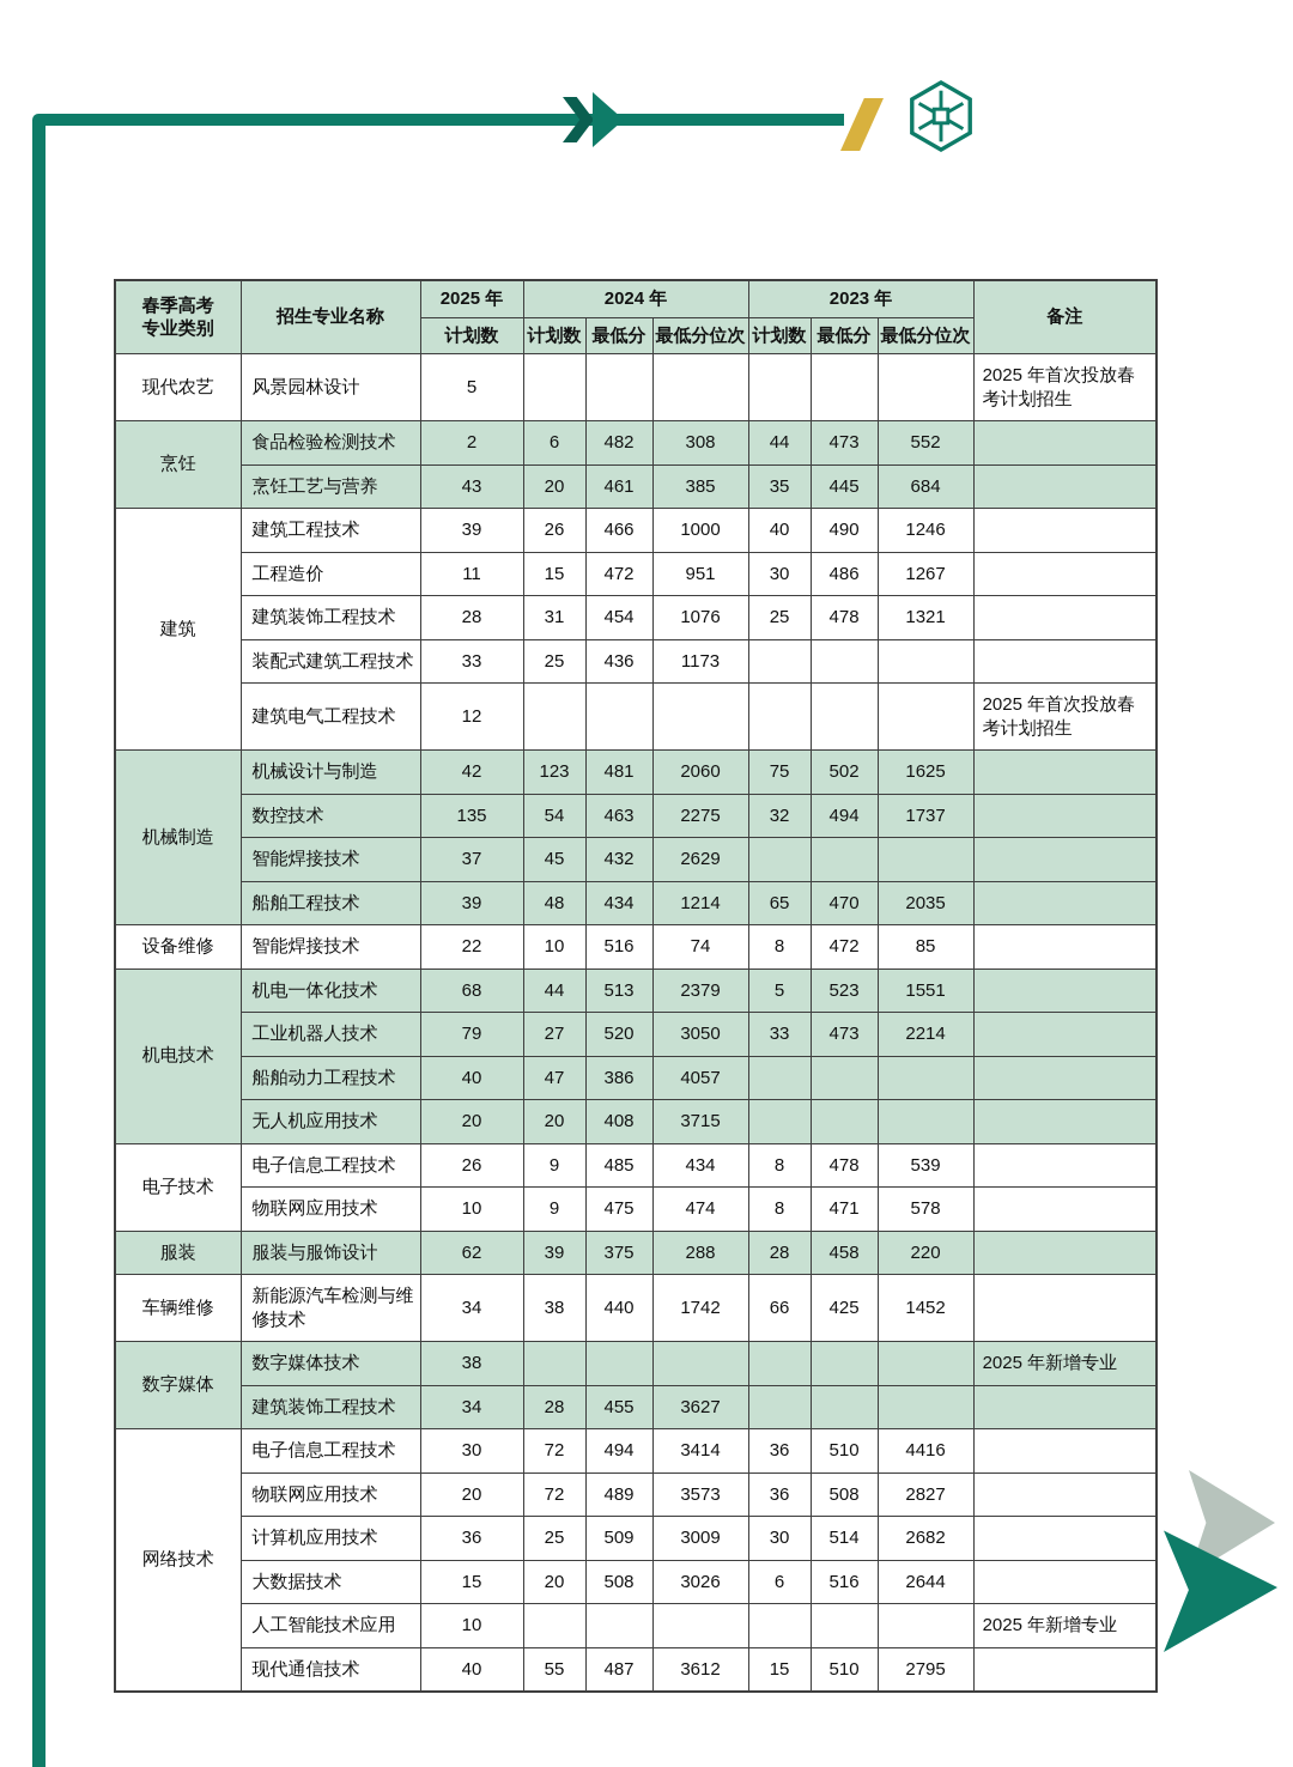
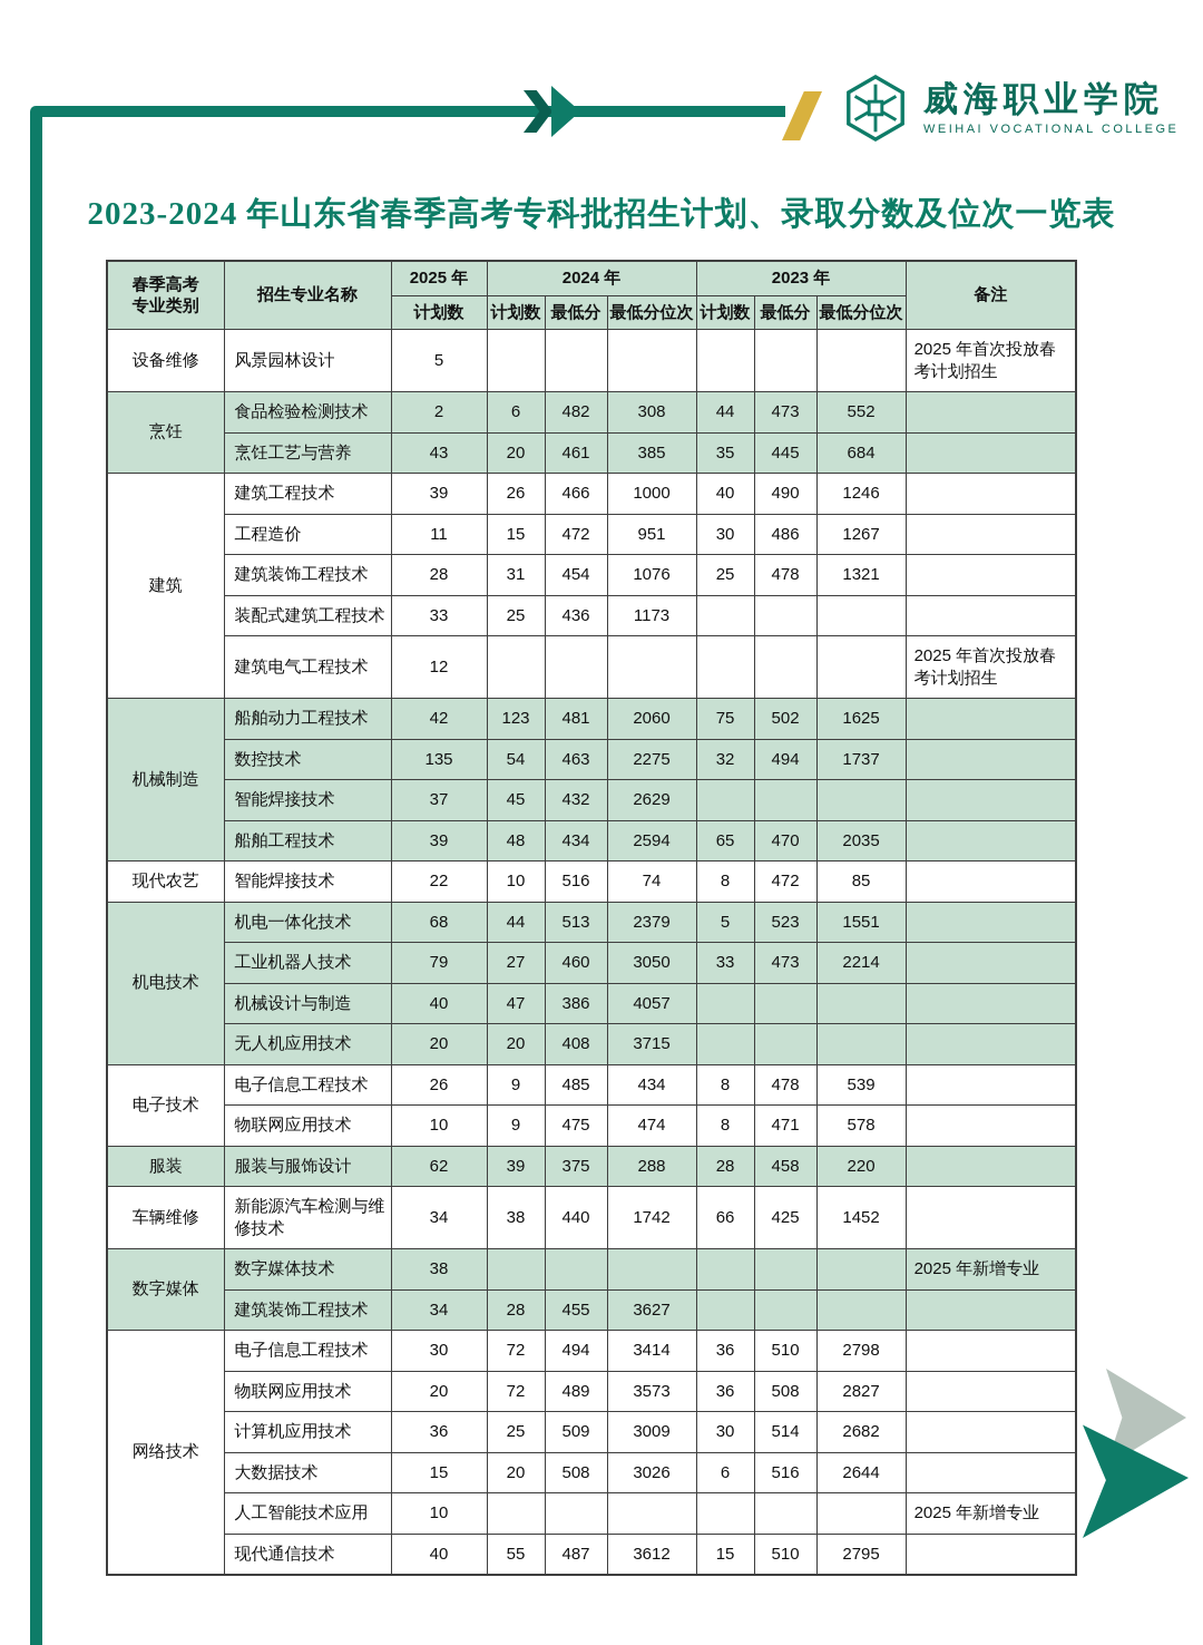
+ 威海职业学院
+ WEIHAI VOCATIONAL COLLEGE
+ 2023-2024 年山东省春季高考专科批招生计划、录取分数及位次一览表
  春季高考 专业类别	招生专业名称	2025 年	2024 年	2023 年	备注
  计划数	计划数	最低分	最低分位次	计划数	最低分	最低分位次
- 现代农艺	风景园林设计	5							2025 年首次投放春考计划招生
+ 设备维修	风景园林设计	5							2025 年首次投放春考计划招生
  烹饪	食品检验检测技术	2	6	482	308	44	473	552
  烹饪工艺与营养	43	20	461	385	35	445	684
  建筑	建筑工程技术	39	26	466	1000	40	490	1246
  工程造价	11	15	472	951	30	486	1267
  建筑装饰工程技术	28	31	454	1076	25	478	1321
  装配式建筑工程技术	33	25	436	1173
  建筑电气工程技术	12							2025 年首次投放春考计划招生
- 机械制造	机械设计与制造	42	123	481	2060	75	502	1625
+ 机械制造	船舶动力工程技术	42	123	481	2060	75	502	1625
  数控技术	135	54	463	2275	32	494	1737
  智能焊接技术	37	45	432	2629
- 船舶工程技术	39	48	434	1214	65	470	2035
+ 船舶工程技术	39	48	434	2594	65	470	2035
- 设备维修	智能焊接技术	22	10	516	74	8	472	85
+ 现代农艺	智能焊接技术	22	10	516	74	8	472	85
  机电技术	机电一体化技术	68	44	513	2379	5	523	1551
- 工业机器人技术	79	27	520	3050	33	473	2214
+ 工业机器人技术	79	27	460	3050	33	473	2214
- 船舶动力工程技术	40	47	386	4057
+ 机械设计与制造	40	47	386	4057
  无人机应用技术	20	20	408	3715
  电子技术	电子信息工程技术	26	9	485	434	8	478	539
  物联网应用技术	10	9	475	474	8	471	578
  服装	服装与服饰设计	62	39	375	288	28	458	220
  车辆维修	新能源汽车检测与维修技术	34	38	440	1742	66	425	1452
  数字媒体	数字媒体技术	38							2025 年新增专业
  建筑装饰工程技术	34	28	455	3627
- 网络技术	电子信息工程技术	30	72	494	3414	36	510	4416
+ 网络技术	电子信息工程技术	30	72	494	3414	36	510	2798
  物联网应用技术	20	72	489	3573	36	508	2827
  计算机应用技术	36	25	509	3009	30	514	2682
  大数据技术	15	20	508	3026	6	516	2644
  人工智能技术应用	10							2025 年新增专业
  现代通信技术	40	55	487	3612	15	510	2795
